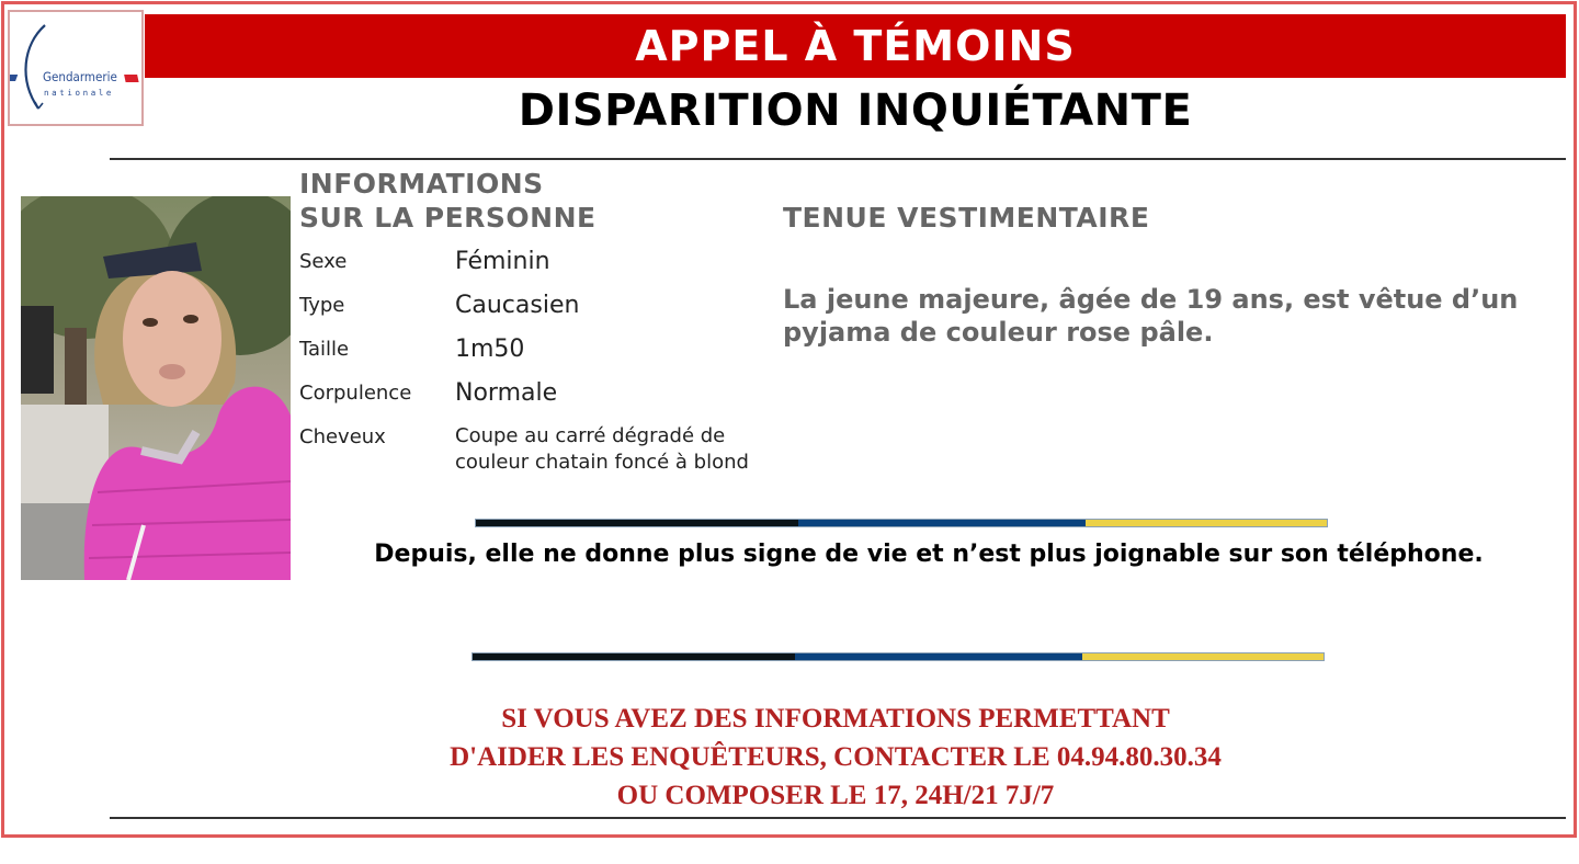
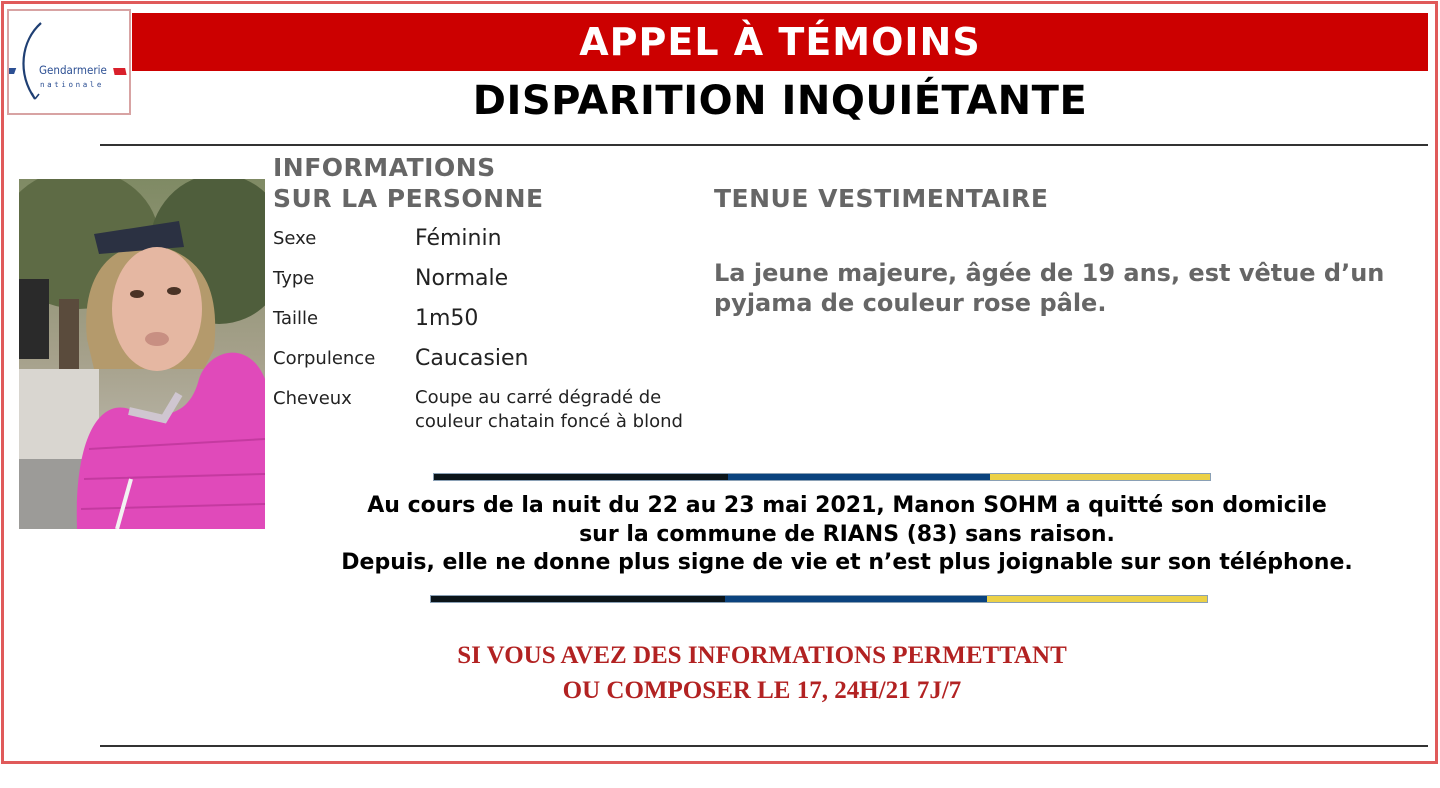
  Gendarmerie
  nationale
  APPEL À TÉMOINS
  DISPARITION INQUIÉTANTE
  INFORMATIONS
  SUR LA PERSONNE
  Sexe
  Féminin
  Type
- Caucasien
+ Normale
  Taille
  1m50
  Corpulence
- Normale
+ Caucasien
  Cheveux
  Coupe au carré dégradé de couleur chatain foncé à blond
  TENUE VESTIMENTAIRE
  La jeune majeure, âgée de 19 ans, est vêtue d’un pyjama de couleur rose pâle.
+ Au cours de la nuit du 22 au 23 mai 2021, Manon SOHM a quitté son domicile
+ sur la commune de RIANS (83) sans raison.
  Depuis, elle ne donne plus signe de vie et n’est plus joignable sur son téléphone.
  SI VOUS AVEZ DES INFORMATIONS PERMETTANT
- D'AIDER LES ENQUÊTEURS, CONTACTER LE 04.94.80.30.34
  OU COMPOSER LE 17, 24H/21 7J/7
